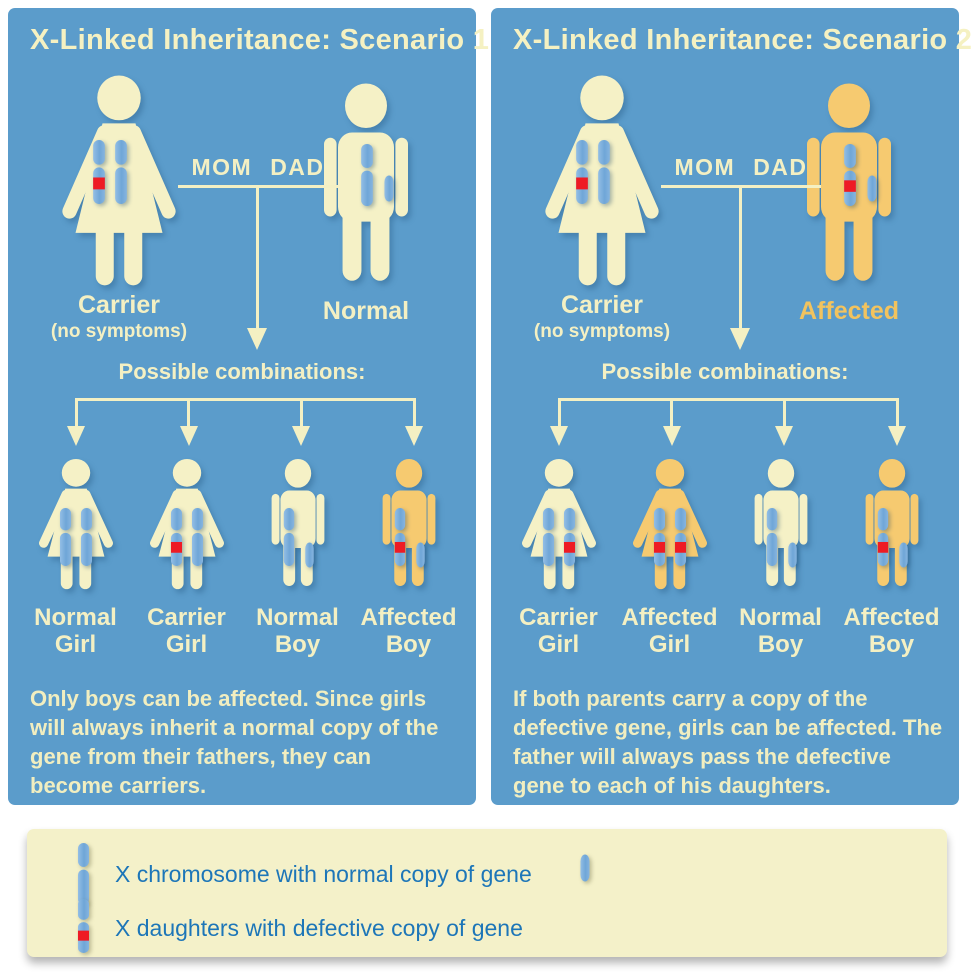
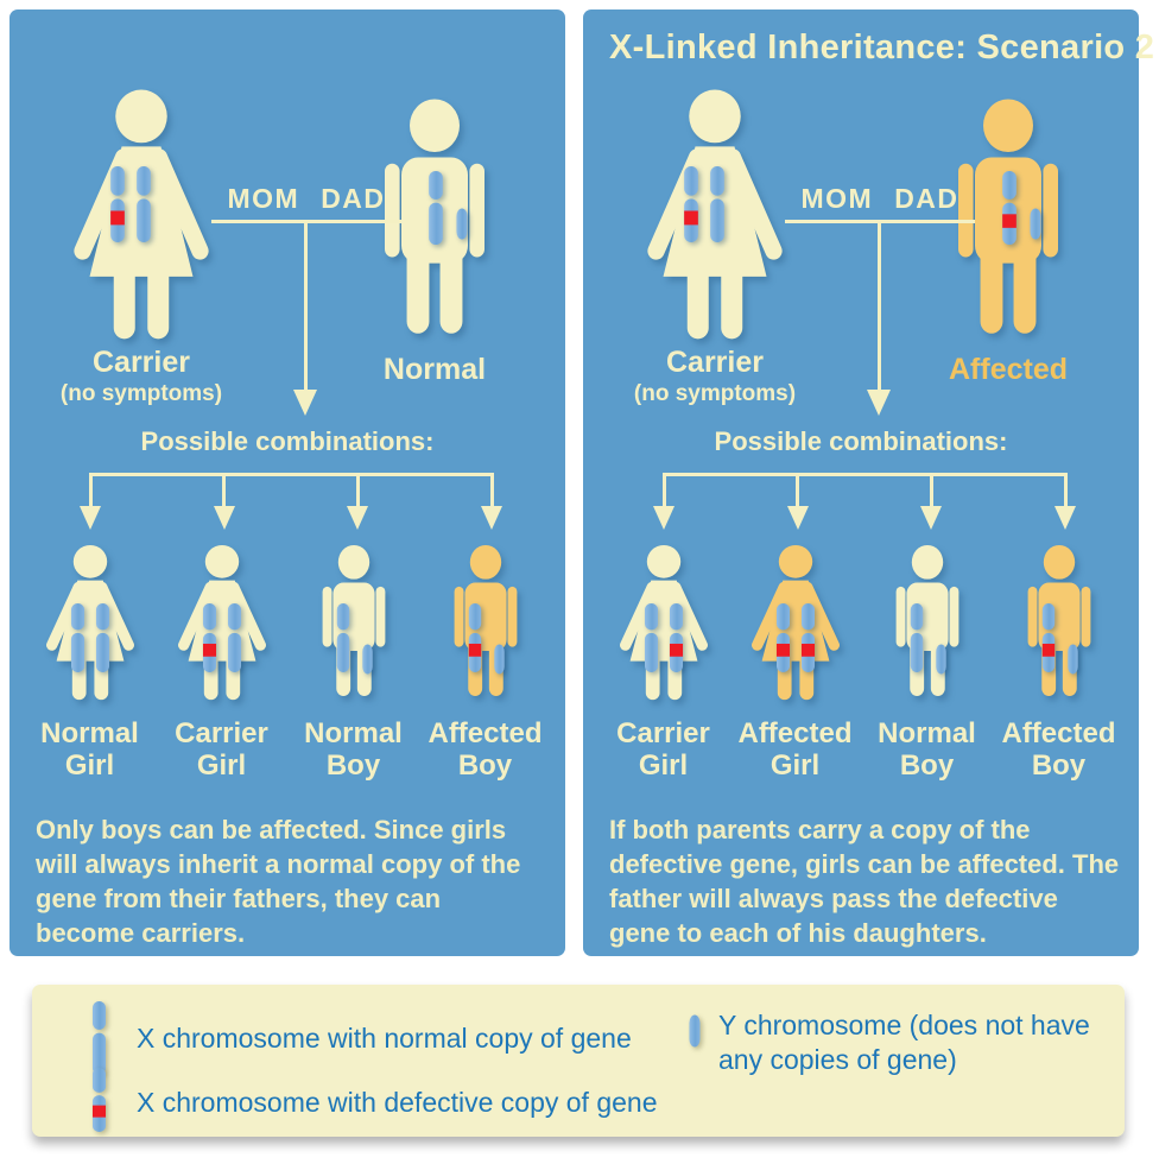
- X-Linked Inheritance: Scenario 1
  MOM
  DAD
  Carrier
  (no symptoms)
  Normal
  Possible combinations:
  Normal
  Girl
  Carrier
  Girl
  Normal
  Boy
  Affected
  Boy
  Only boys can be affected. Since girls will always inherit a normal copy of the gene from their fathers, they can become carriers.
  X-Linked Inheritance: Scenario 2
  MOM
  DAD
  Carrier
  (no symptoms)
  Affected
  Possible combinations:
  Carrier
  Girl
  Affected
  Girl
  Normal
  Boy
  Affected
  Boy
  If both parents carry a copy of the defective gene, girls can be affected. The father will always pass the defective gene to each of his daughters.
  X chromosome with normal copy of gene
- X daughters with defective copy of gene
+ X chromosome with defective copy of gene
+ Y chromosome (does not have any copies of gene)
